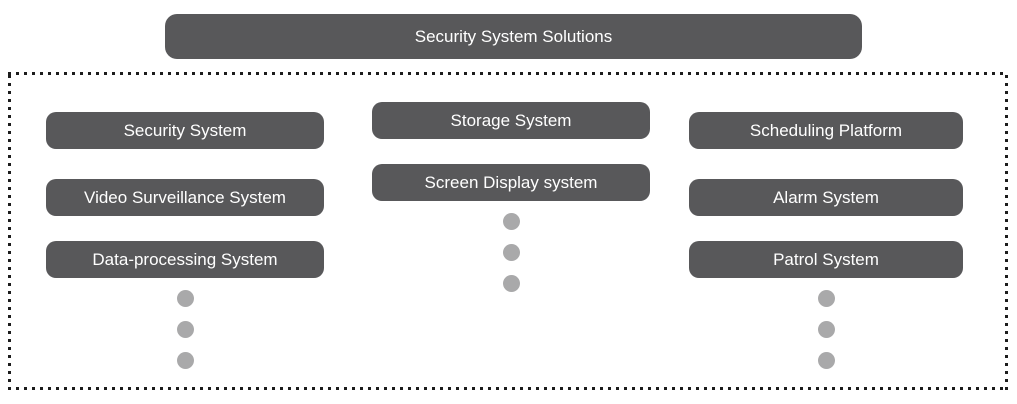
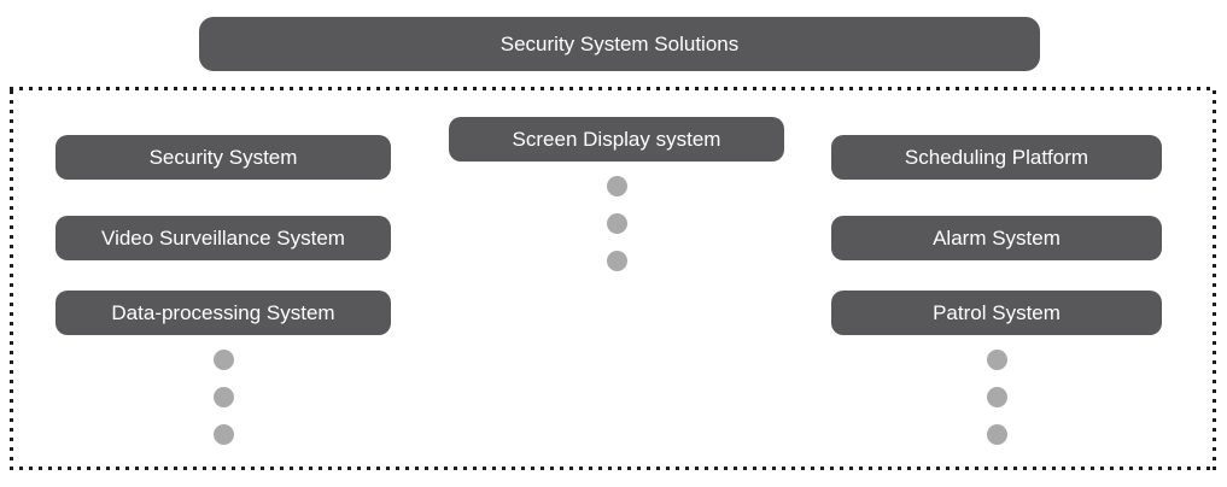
  Security System Solutions
  Security System
  Video Surveillance System
  Data-processing System
- Storage System
  Screen Display system
  Scheduling Platform
  Alarm System
  Patrol System
